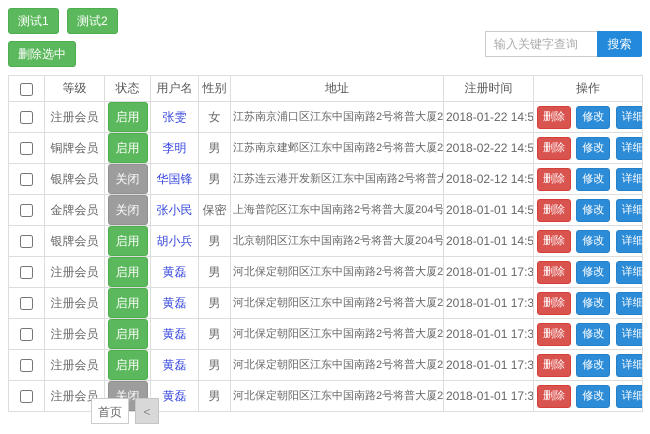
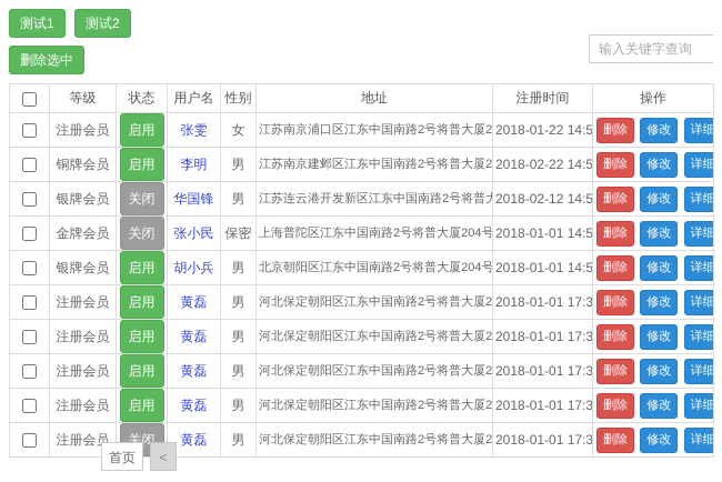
  测试1 测试2
  删除选中
  输入关键字查询
- 搜索
  	等级	状态	用户名	性别	地址	注册时间	操作
  	注册会员	启用	张雯	女	江苏南京浦口区江东中国南路2号将普大厦2	2018-01-22 14:5	删除 修改 详细
  	铜牌会员	启用	李明	男	江苏南京建邺区江东中国南路2号将普大厦2	2018-02-22 14:5	删除 修改 详细
  	银牌会员	关闭	华国锋	男	江苏连云港开发新区江东中国南路2号将普大	2018-02-12 14:5	删除 修改 详细
  	金牌会员	关闭	张小民	保密	上海普陀区江东中国南路2号将普大厦204号	2018-01-01 14:5	删除 修改 详细
  	银牌会员	启用	胡小兵	男	北京朝阳区江东中国南路2号将普大厦204号	2018-01-01 14:5	删除 修改 详细
  	注册会员	启用	黄磊	男	河北保定朝阳区江东中国南路2号将普大厦2	2018-01-01 17:3	删除 修改 详细
  	注册会员	启用	黄磊	男	河北保定朝阳区江东中国南路2号将普大厦2	2018-01-01 17:3	删除 修改 详细
  	注册会员	启用	黄磊	男	河北保定朝阳区江东中国南路2号将普大厦2	2018-01-01 17:3	删除 修改 详细
  	注册会员	启用	黄磊	男	河北保定朝阳区江东中国南路2号将普大厦2	2018-01-01 17:3	删除 修改 详细
  	注册会员	关闭	黄磊	男	河北保定朝阳区江东中国南路2号将普大厦2	2018-01-01 17:3	删除 修改 详细
  首页
  <
